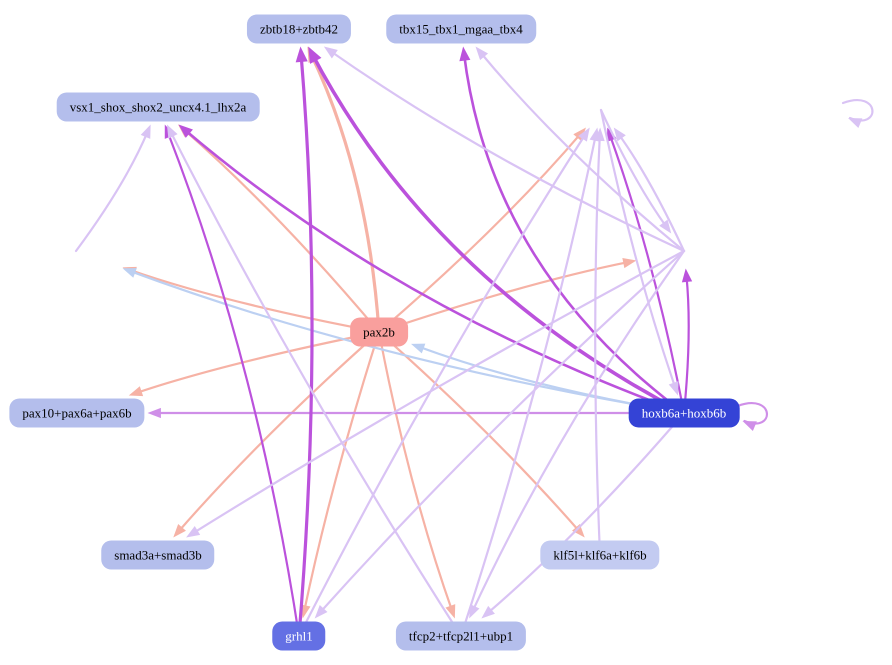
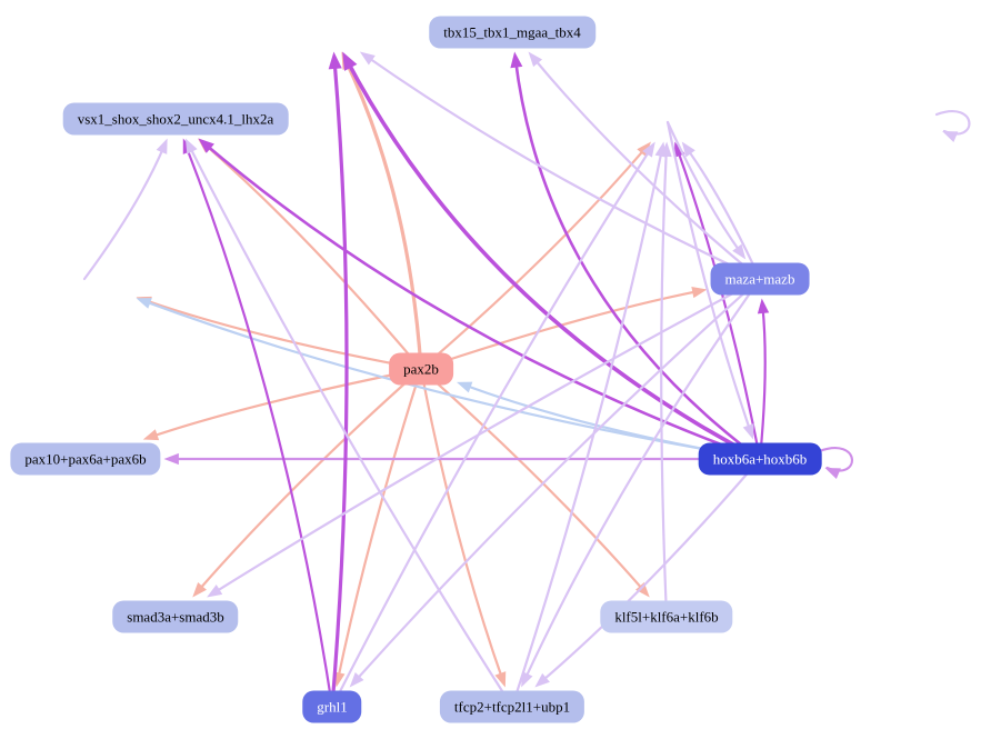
- zbtb18+zbtb42
  tbx15_tbx1_mgaa_tbx4
  vsx1_shox_shox2_uncx4.1_lhx2a
+ maza+mazb
  pax2b
  pax10+pax6a+pax6b
  hoxb6a+hoxb6b
  smad3a+smad3b
  klf5l+klf6a+klf6b
  grhl1
  tfcp2+tfcp2l1+ubp1
